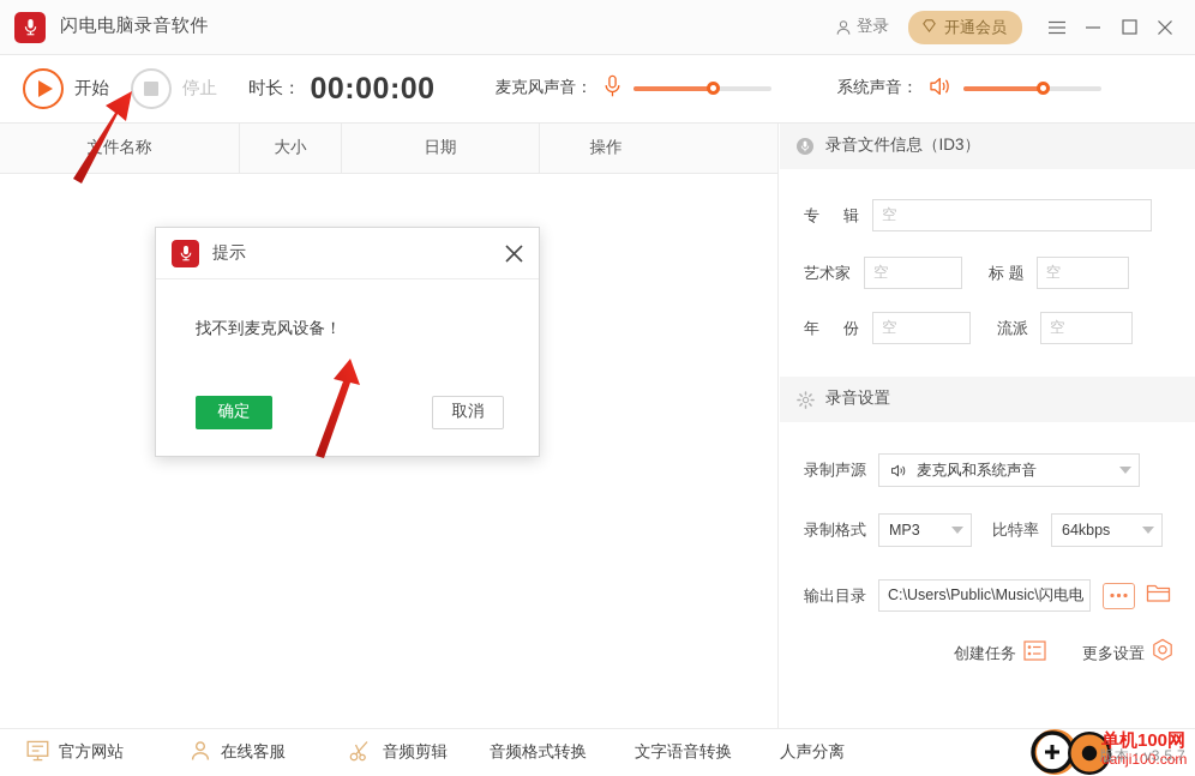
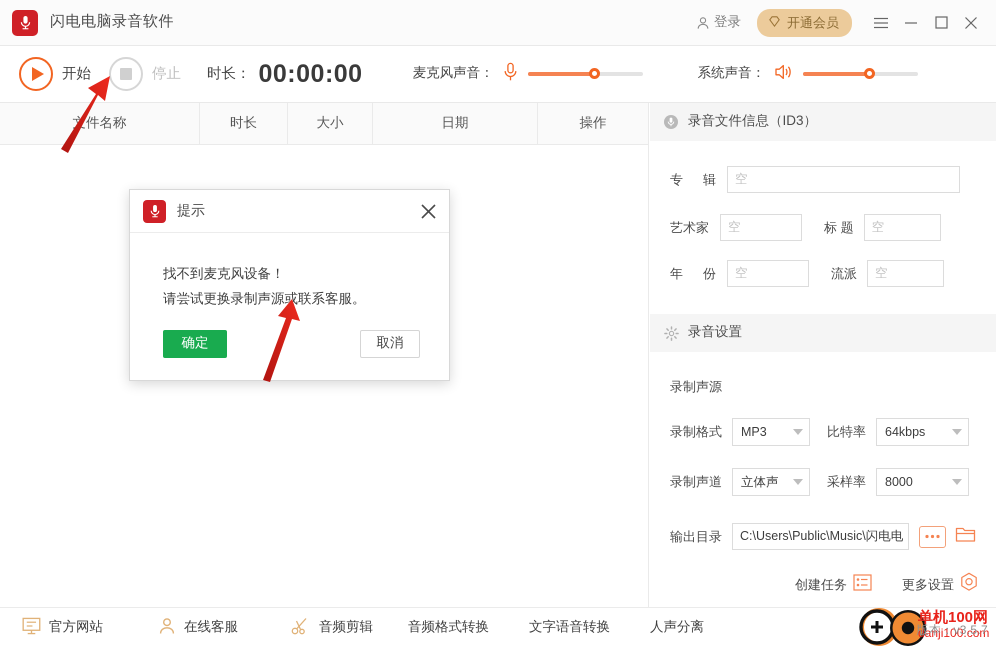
  闪电电脑录音软件
  登录
  开通会员
  开始
  停止
  时长：
  00:00:00
  麦克风声音：
  系统声音：
  件名称
+ 时长
  大小
  日期
  操作
  录音文件信息（ID3）
  专辑
  空
  艺术家
  空
  标 题
  空
  年 份
  空
  流派
  空
  录音设置
  录制声源
- 麦克风和系统声音
  录制格式
  MP3
  比特率
  64kbps
+ 录制声道
+ 立体声
+ 采样率
+ 8000
  输出目录
  C:\Users\Public\Music\闪电电
  创建任务
  更多设置
  官方网站
  在线客服
  音频剪辑
  音频格式转换
  文字语音转换
  人声分离
  单机100网
  danji100.com
  版本：v3.5.7
  提示
  找不到麦克风设备！
+ 请尝试更换录制声源或联系客服。
  确定
  取消
